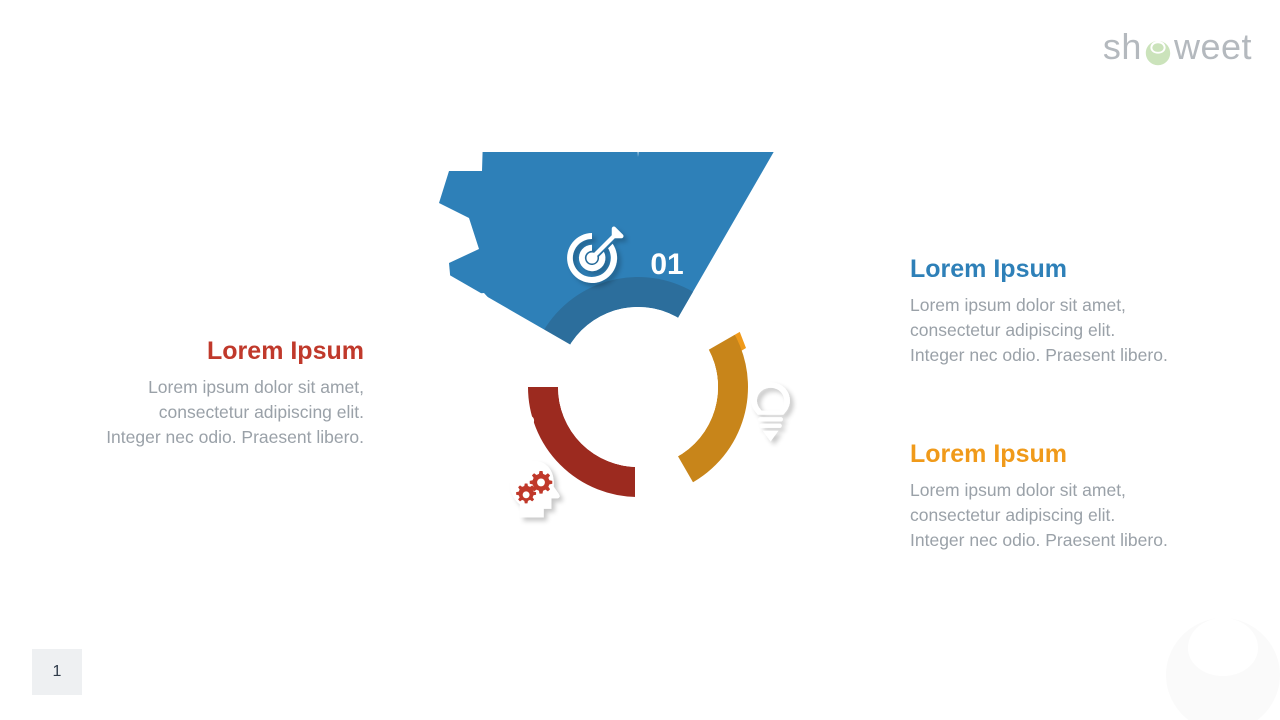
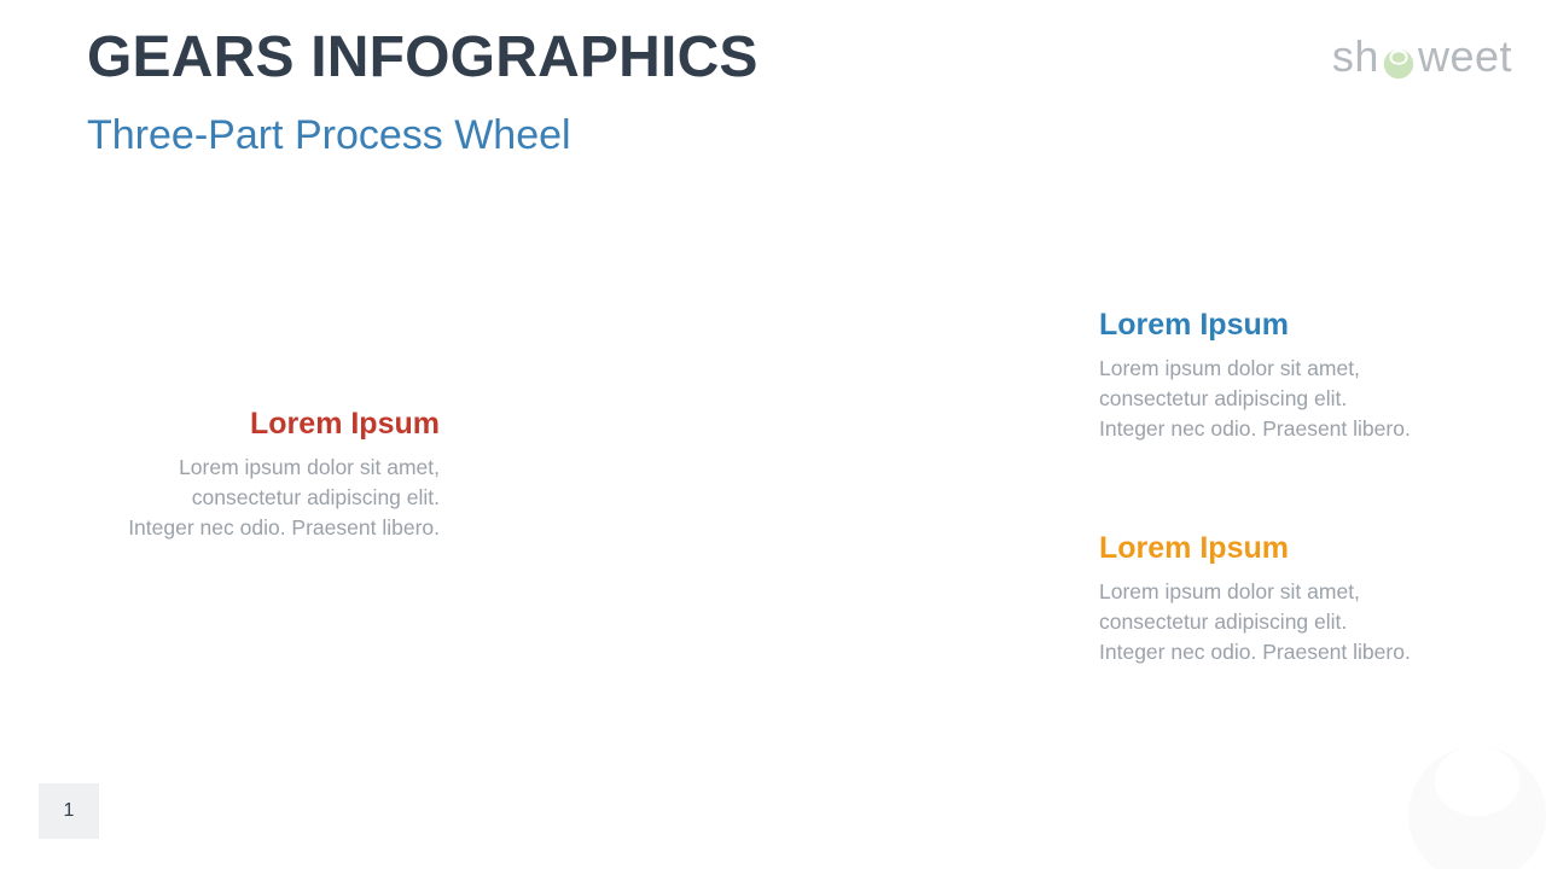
+ GEARS INFOGRAPHICS
+ Three-Part Process Wheel
  sh
  weet
  1
- 01
- 03
  Lorem Ipsum
  Lorem ipsum dolor sit amet,
  consectetur adipiscing elit.
  Integer nec odio. Praesent libero.
  Lorem Ipsum
  Lorem ipsum dolor sit amet,
  consectetur adipiscing elit.
  Integer nec odio. Praesent libero.
  Lorem Ipsum
  Lorem ipsum dolor sit amet,
  consectetur adipiscing elit.
  Integer nec odio. Praesent libero.
